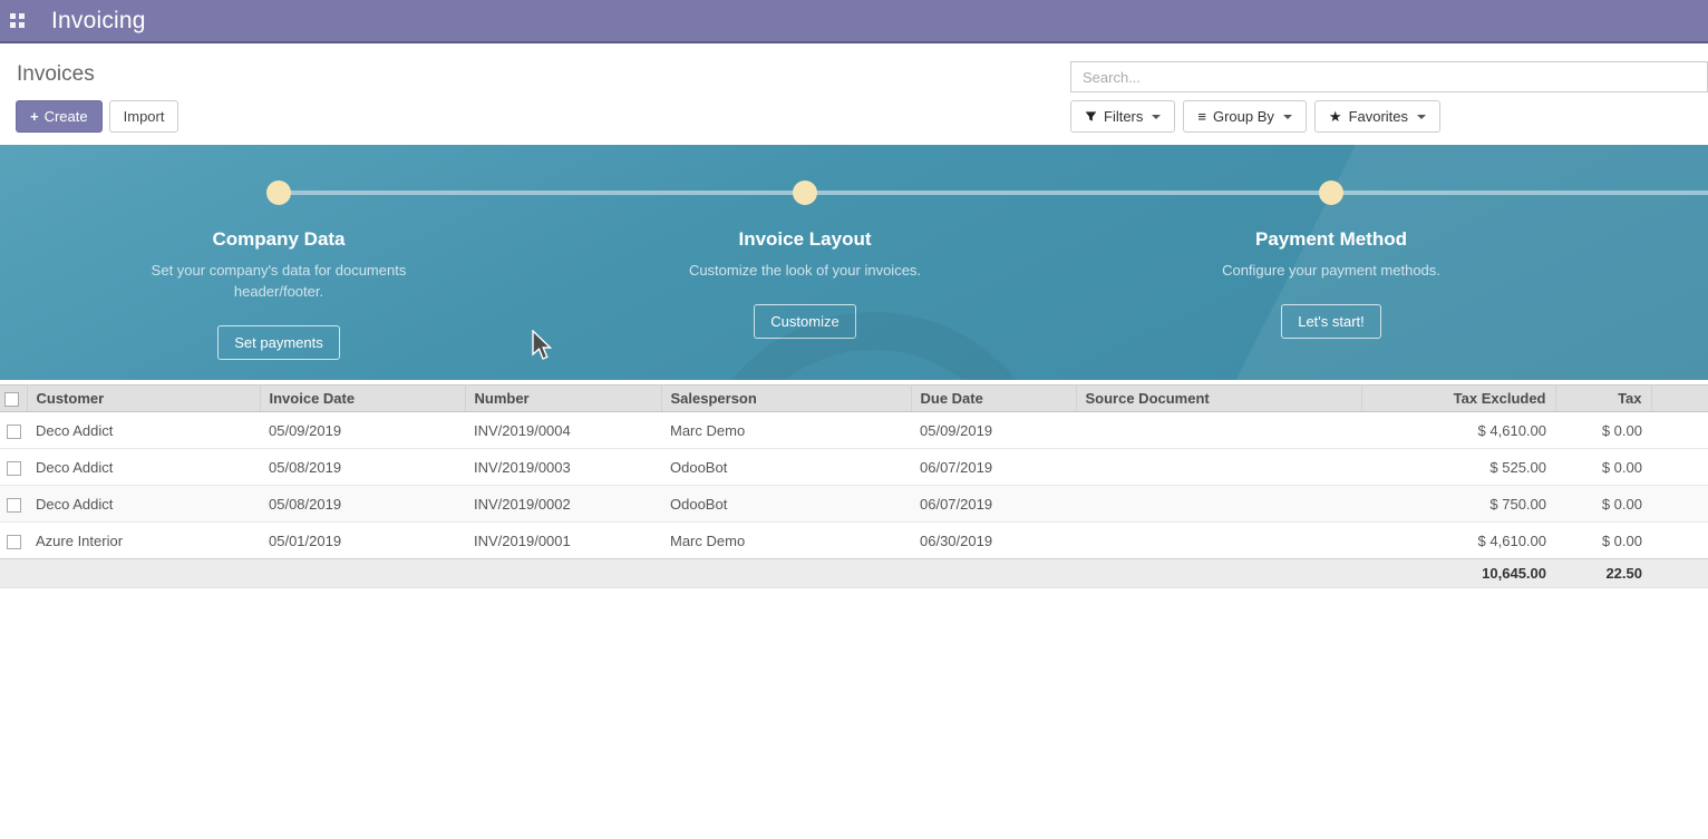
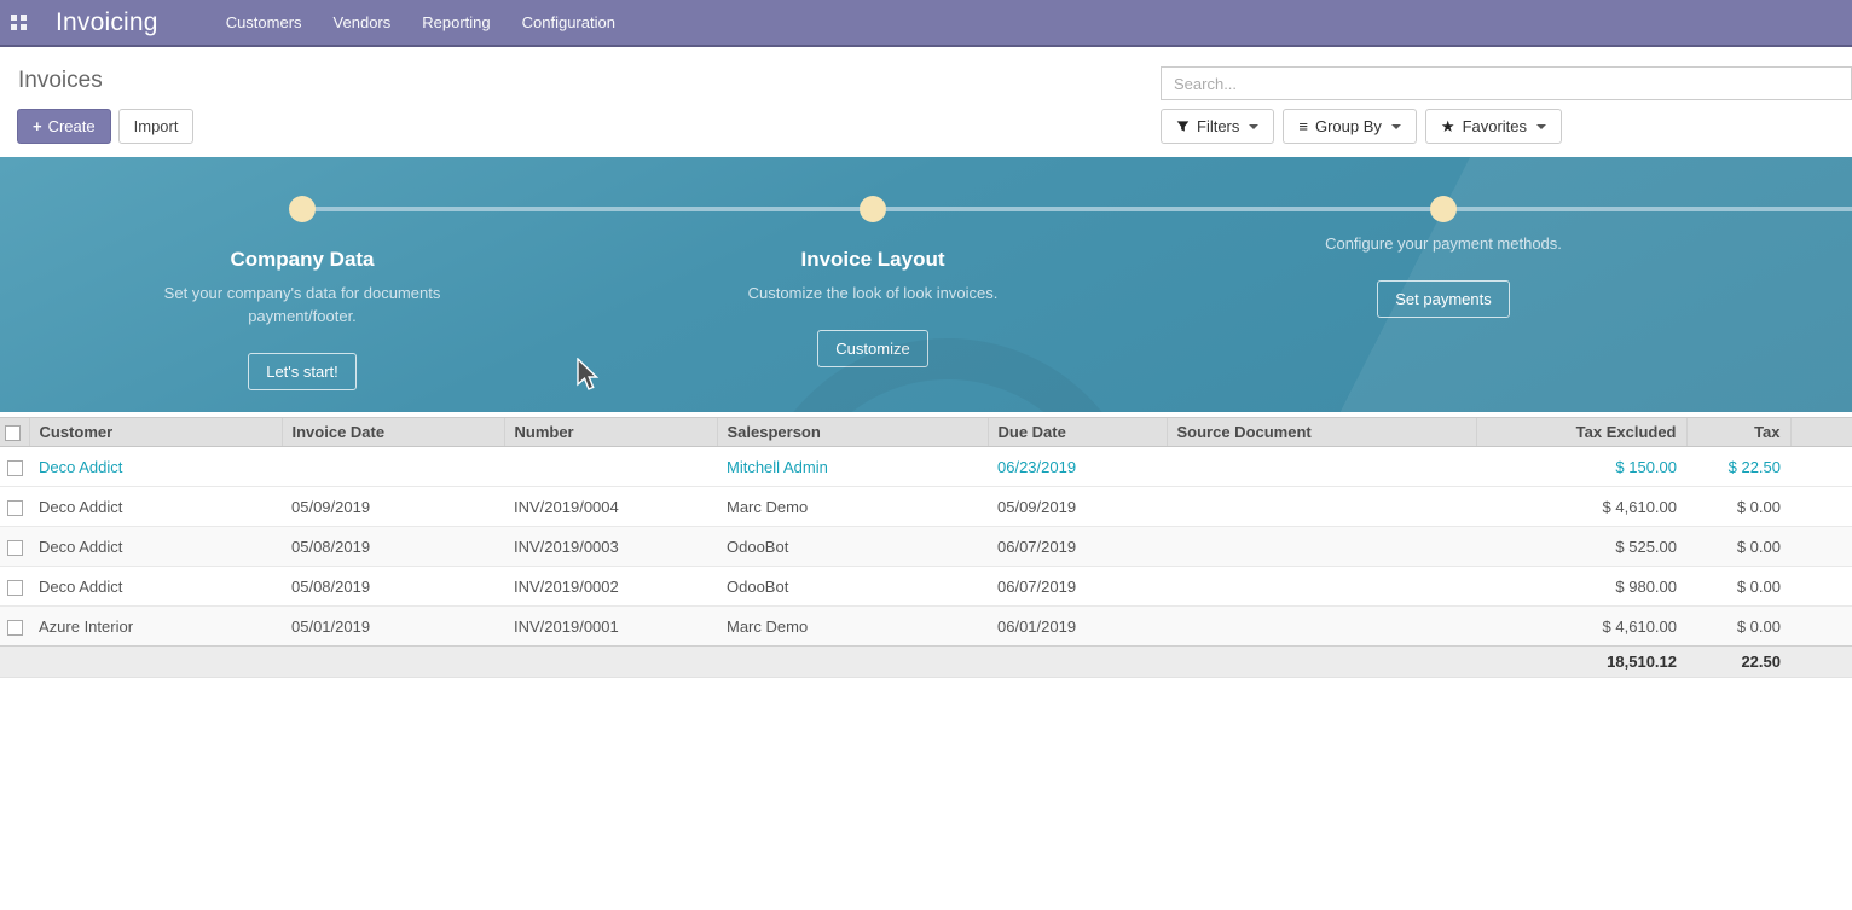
  Invoicing
+ Customers
+ Vendors
+ Reporting
+ Configuration
  Invoices
  + Create
  Import
  Search...
  Filters
  ≡
  Group By
  ★
  Favorites
  Company Data
- Set your company's data for documents header/footer.
+ Set your company's data for documents payment/footer.
- Set payments
+ Let's start!
  Invoice Layout
- Customize the look of your invoices.
+ Customize the look of look invoices.
- Payment Method
  Configure your payment methods.
- Let's start!
+ Set payments
  	Customer	Invoice Date	Number	Salesperson	Due Date	Source Document	Tax Excluded	Tax
+ 	Deco Addict			Mitchell Admin	06/23/2019		$ 150.00	$ 22.50
  	Deco Addict	05/09/2019	INV/2019/0004	Marc Demo	05/09/2019		$ 4,610.00	$ 0.00
  	Deco Addict	05/08/2019	INV/2019/0003	OdooBot	06/07/2019		$ 525.00	$ 0.00
- 	Deco Addict	05/08/2019	INV/2019/0002	OdooBot	06/07/2019		$ 750.00	$ 0.00
+ 	Deco Addict	05/08/2019	INV/2019/0002	OdooBot	06/07/2019		$ 980.00	$ 0.00
- 	Azure Interior	05/01/2019	INV/2019/0001	Marc Demo	06/30/2019		$ 4,610.00	$ 0.00
+ 	Azure Interior	05/01/2019	INV/2019/0001	Marc Demo	06/01/2019		$ 4,610.00	$ 0.00
- 							10,645.00	22.50
+ 							18,510.12	22.50
